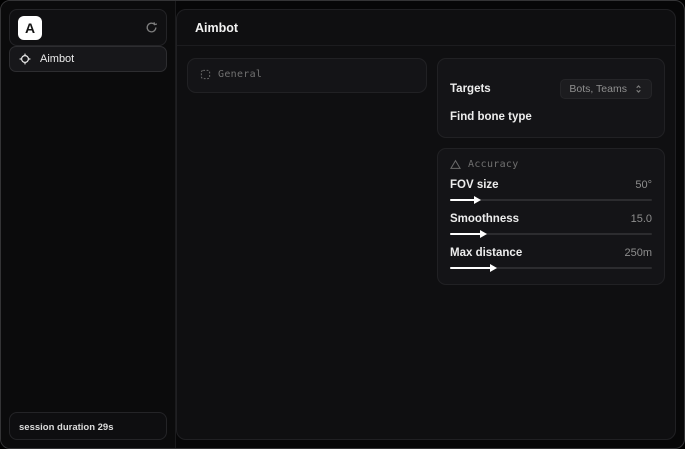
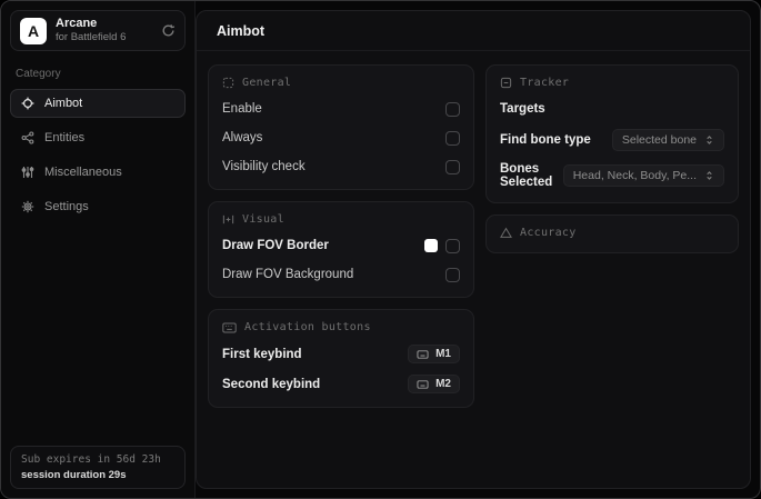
  A
+ Arcane
+ for Battlefield 6
+ Category
  Aimbot
+ Entities
+ Miscellaneous
+ Settings
+ Sub expires in 56d 23h
  session duration 29s
  Aimbot
  General
+ Enable
+ Always
+ Visibility check
+ Visual
+ Draw FOV Border
+ Draw FOV Background
+ Activation buttons
+ First keybind
+ M1
+ Second keybind
+ M2
+ Tracker
  Targets
- Bots, Teams
  Find bone type
+ Selected bone
+ Bones Selected
+ Head, Neck, Body, Pe...
  Accuracy
- FOV size
- 50°
- Smoothness
- 15.0
- Max distance
- 250m
